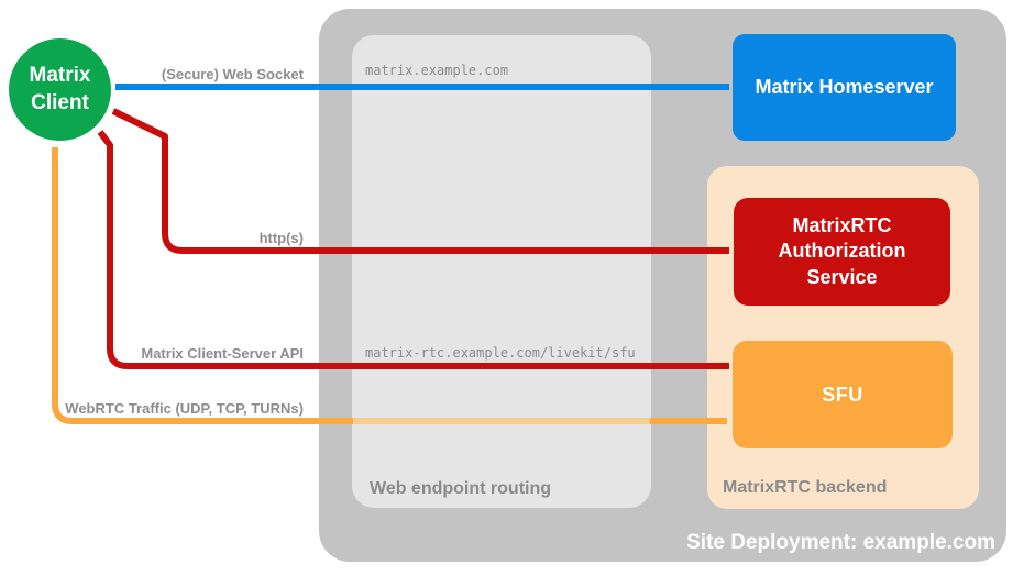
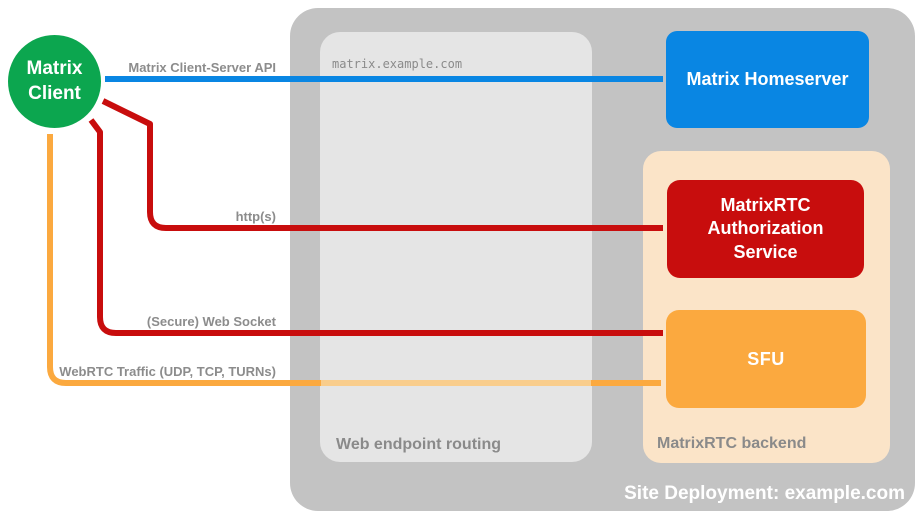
  Matrix Homeserver
  MatrixRTC Authorization Service
  SFU
  Matrix Client
  matrix.example.com
- matrix-rtc.example.com/livekit/sfu
- (Secure) Web Socket
+ Matrix Client-Server API
  http(s)
- Matrix Client-Server API
+ (Secure) Web Socket
  WebRTC Traffic (UDP, TCP, TURNs)
  Web endpoint routing
  MatrixRTC backend
  Site Deployment: example.com
